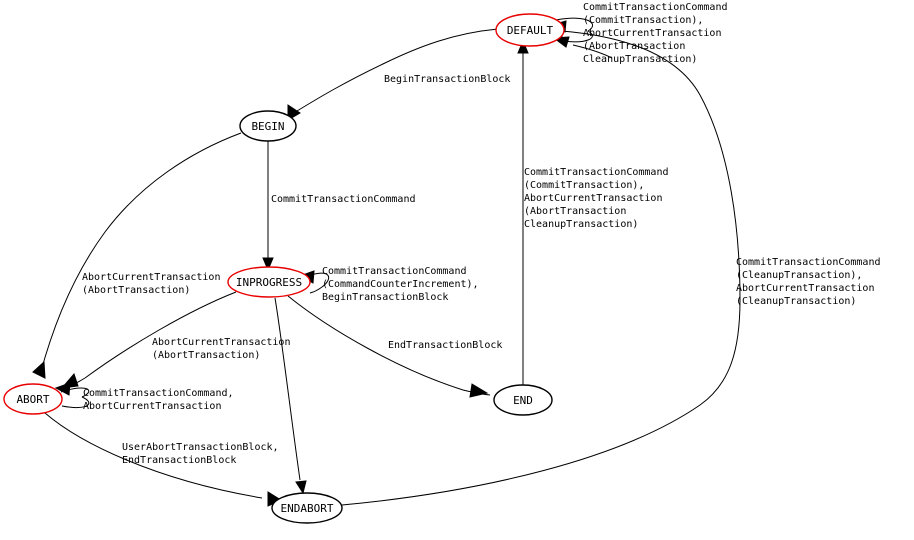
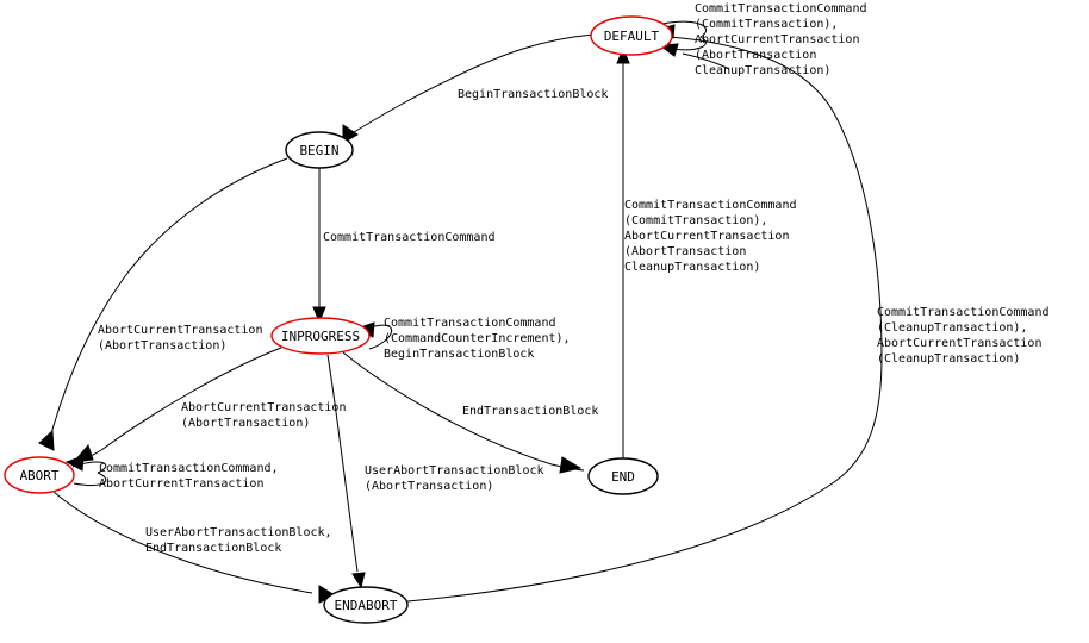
  DEFAULT
  BEGIN
  INPROGRESS
  ABORT
  END
  ENDABORT
  CommitTransactionCommand (CommitTransaction), AbortCurrentTransaction (AbortTransaction CleanupTransaction)
  BeginTransactionBlock
  CommitTransactionCommand
  CommitTransactionCommand (CommandCounterIncrement), BeginTransactionBlock
  AbortCurrentTransaction (AbortTransaction)
  AbortCurrentTransaction (AbortTransaction)
  CommitTransactionCommand, AbortCurrentTransaction
+ UserAbortTransactionBlock (AbortTransaction)
  EndTransactionBlock
  UserAbortTransactionBlock, EndTransactionBlock
  CommitTransactionCommand (CommitTransaction), AbortCurrentTransaction (AbortTransaction CleanupTransaction)
  CommitTransactionCommand (CleanupTransaction), AbortCurrentTransaction (CleanupTransaction)
